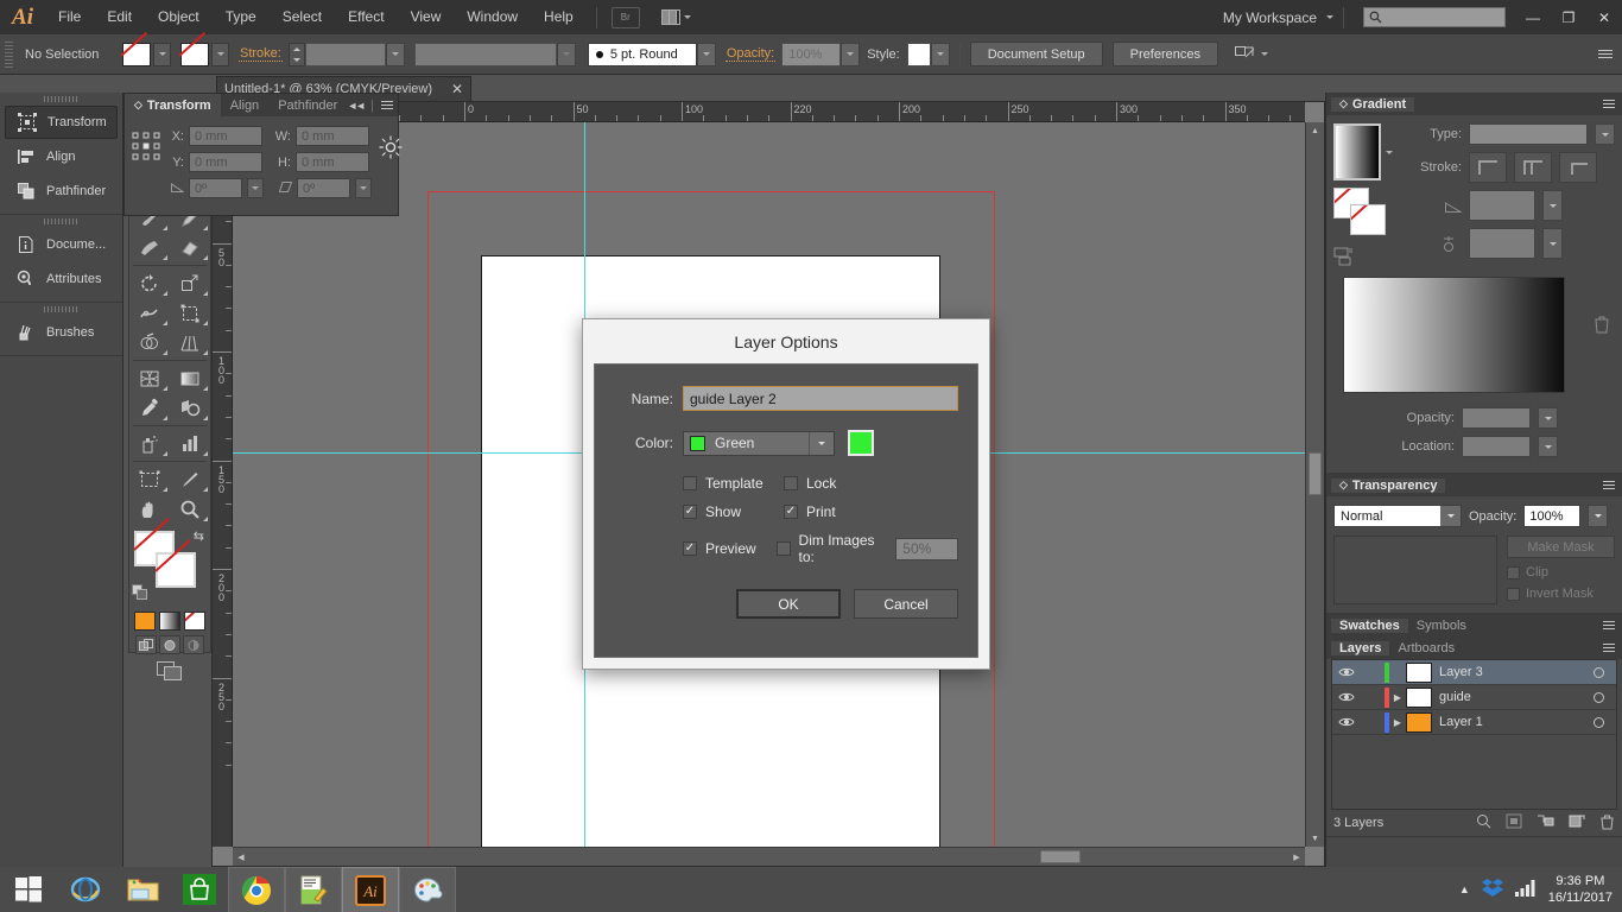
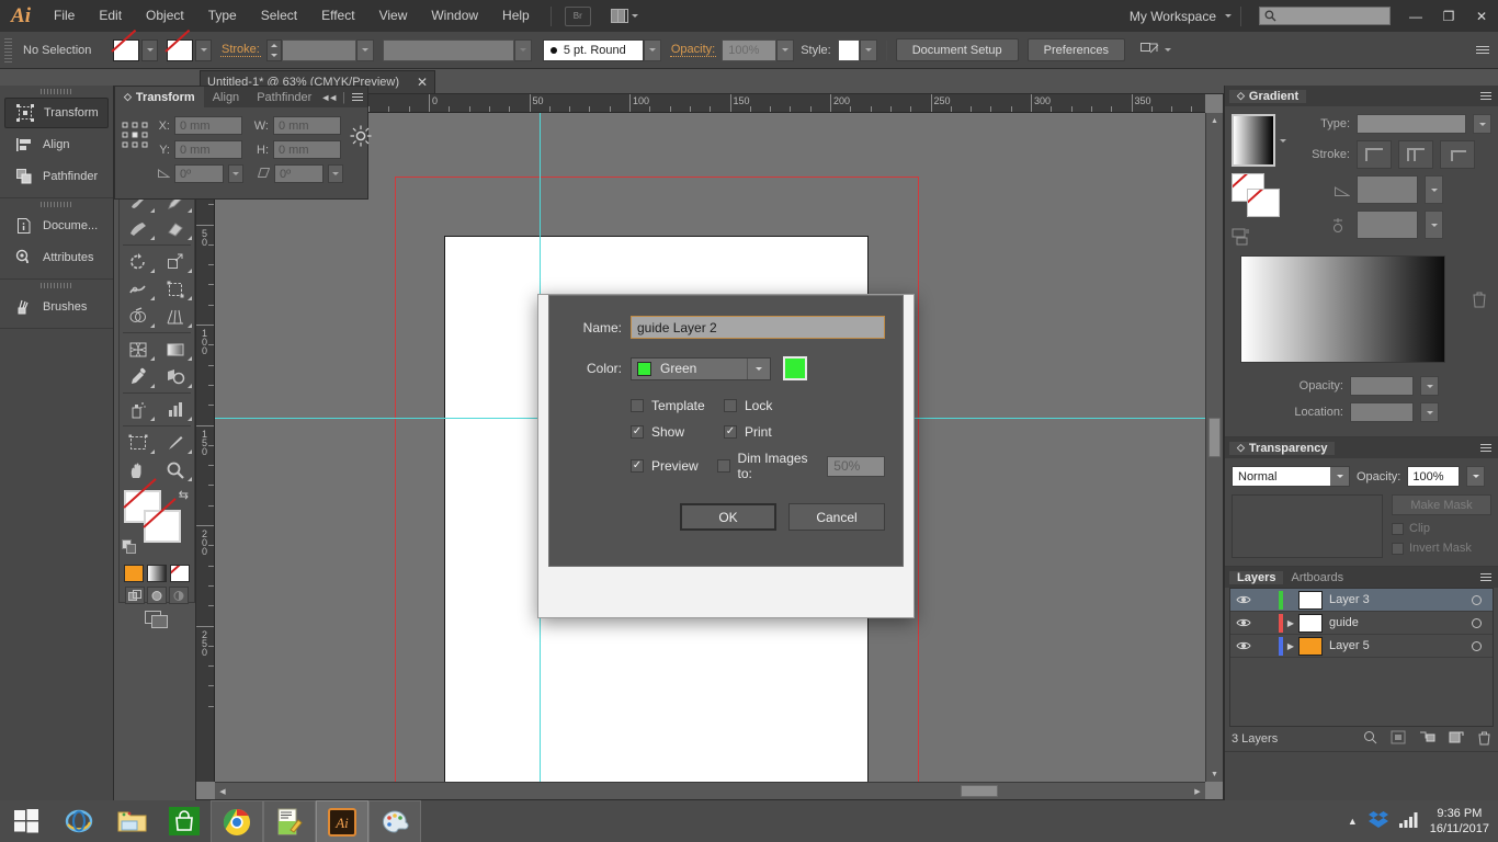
  Ai
  File
  Edit
  Object
  Type
  Select
  Effect
  View
  Window
  Help
  Br
  My Workspace
  —
  ❐
  ✕
  No Selection
  Stroke:
  5 pt. Round
  Opacity:
  100%
  Style:
  Document Setup
  Preferences
  Transform
  Align
  Pathfinder
  Docume...
  Attributes
  Brushes
  ⇆
  Untitled-1* @ 63% (CMYK/Preview)
  ✕
  ◇
  Transform
  Align
  Pathfinder
  ◄◄
  |
  X:
  0 mm
  W:
  0 mm
  Y:
  0 mm
  H:
  0 mm
  0º
  0º
  0
  50
  100
- 220
+ 150
  200
  250
  300
  350
  5
  0
  1
  0
  0
  1
  5
  0
  2
  0
  0
  2
  5
  0
  ◇
  Gradient
  Type:
  Stroke:
  Opacity:
  Location:
  ◇
  Transparency
  Normal
  Opacity:
  100%
  Make Mask
  Clip
  Invert Mask
- Swatches
- Symbols
  Layers
  Artboards
  Layer 3
  ▶
  guide
  ▶
- Layer 1
+ Layer 5
  3 Layers
- Layer Options
  Name:
  guide Layer 2
  Color:
  Green
  Template
  Lock
  ✓
  Show
  ✓
  Print
  ✓
  Preview
  Dim Images to:
  50%
  OK
  Cancel
  Ai
  ▲
  9:36 PM
  16/11/2017
